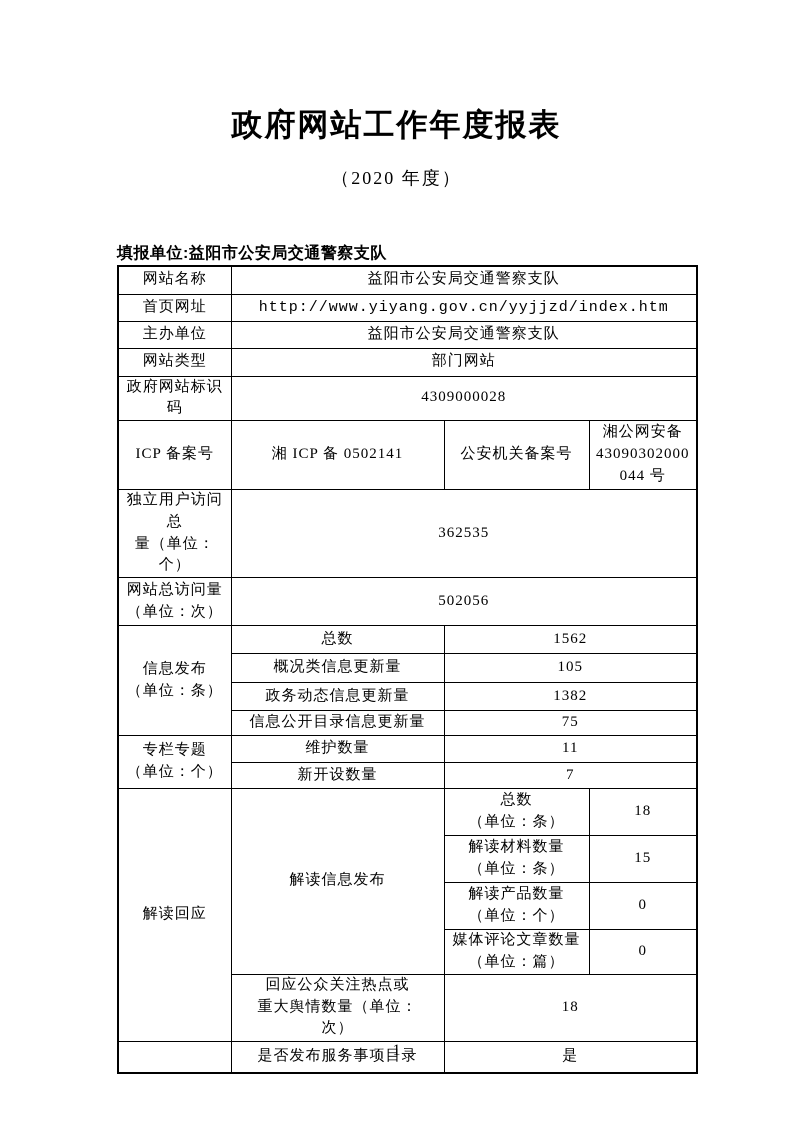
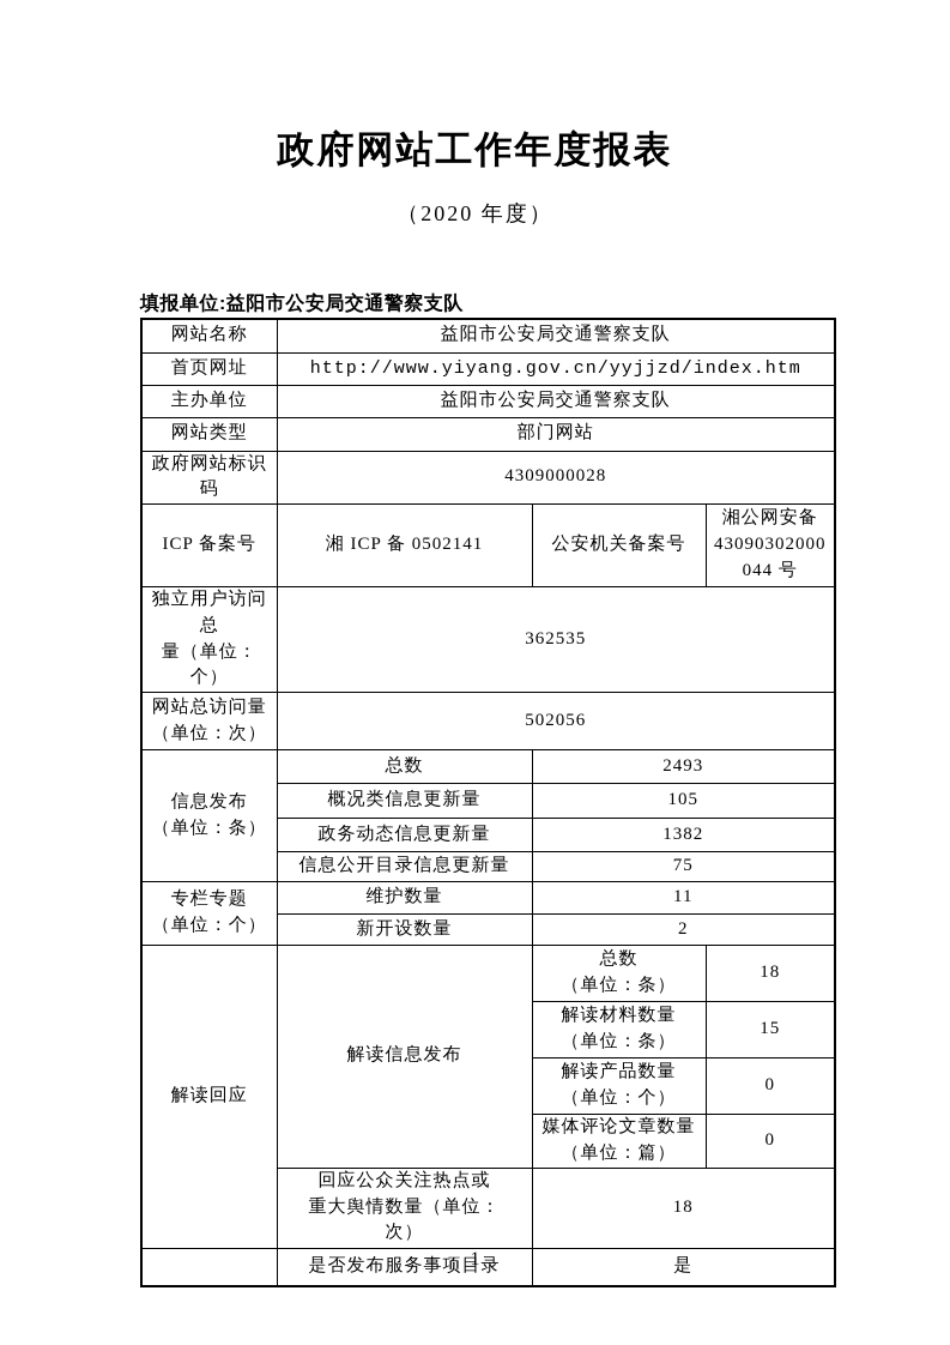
  政府网站工作年度报表
  （2020 年度）
  填报单位:益阳市公安局交通警察支队
  网站名称	益阳市公安局交通警察支队
  首页网址	http://www.yiyang.gov.cn/yyjjzd/index.htm
  主办单位	益阳市公安局交通警察支队
  网站类型	部门网站
  政府网站标识码	4309000028
  ICP 备案号	湘 ICP 备 0502141	公安机关备案号	湘公网安备 43090302000 044 号
  独立用户访问总 量（单位：个）	362535
  网站总访问量 （单位：次）	502056
- 信息发布 （单位：条）	总数	1562
+ 信息发布 （单位：条）	总数	2493
  概况类信息更新量	105
  政务动态信息更新量	1382
  信息公开目录信息更新量	75
  专栏专题 （单位：个）	维护数量	11
- 新开设数量	7
+ 新开设数量	2
  解读回应	解读信息发布	总数 （单位：条）	18
  解读材料数量 （单位：条）	15
  解读产品数量 （单位：个）	0
  媒体评论文章数量 （单位：篇）	0
  回应公众关注热点或 重大舆情数量（单位： 次）	18
  	是否发布服务事项目录	是
  1
